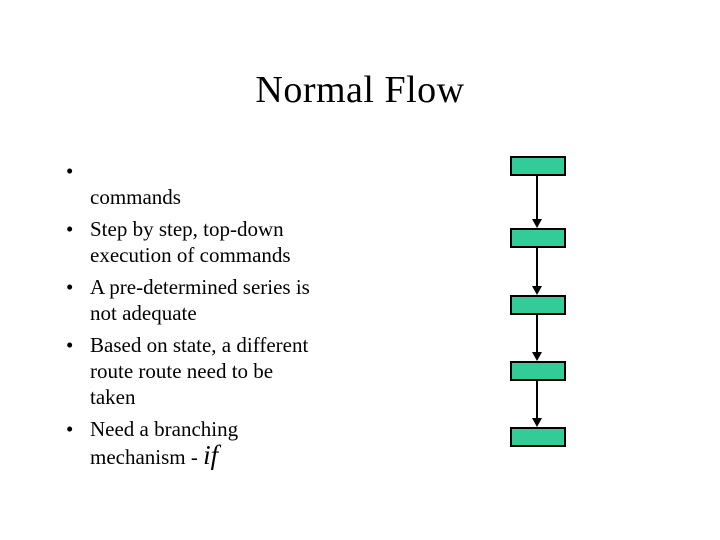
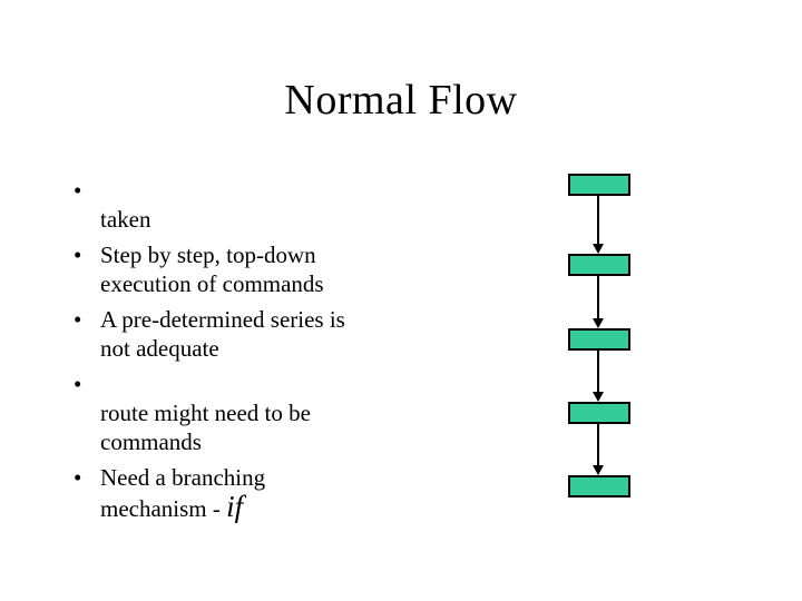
  Normal Flow
  •
- commands
+ taken
  •
  Step by step, top-down
  execution of commands
  •
  A pre-determined series is
  not adequate
  •
- Based on state, a different
- route route need to be
+ route might need to be
- taken
+ commands
  •
  Need a branching
  mechanism - if
